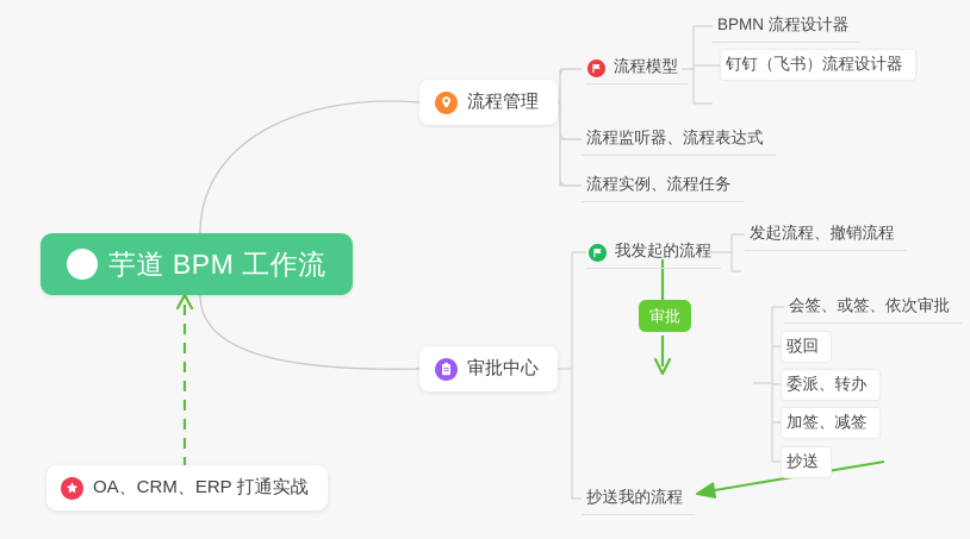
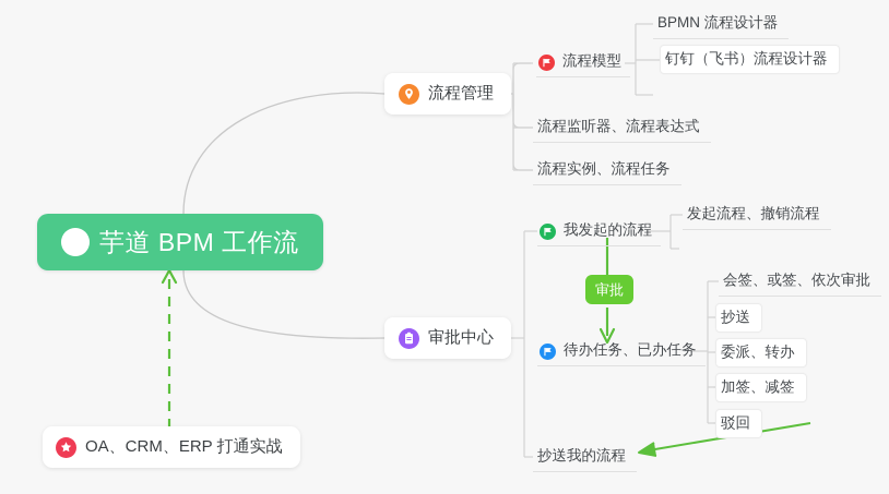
  芋道 BPM 工作流
  流程管理
  流程模型
  BPMN 流程设计器
  钉钉（飞书）流程设计器
  流程监听器、流程表达式
  流程实例、流程任务
  审批中心
  我发起的流程
  发起流程、撤销流程
+ 待办任务、已办任务
  会签、或签、依次审批
- 驳回
+ 抄送
  委派、转办
  加签、减签
- 抄送
+ 驳回
  抄送我的流程
  审批
  OA、CRM、ERP 打通实战
